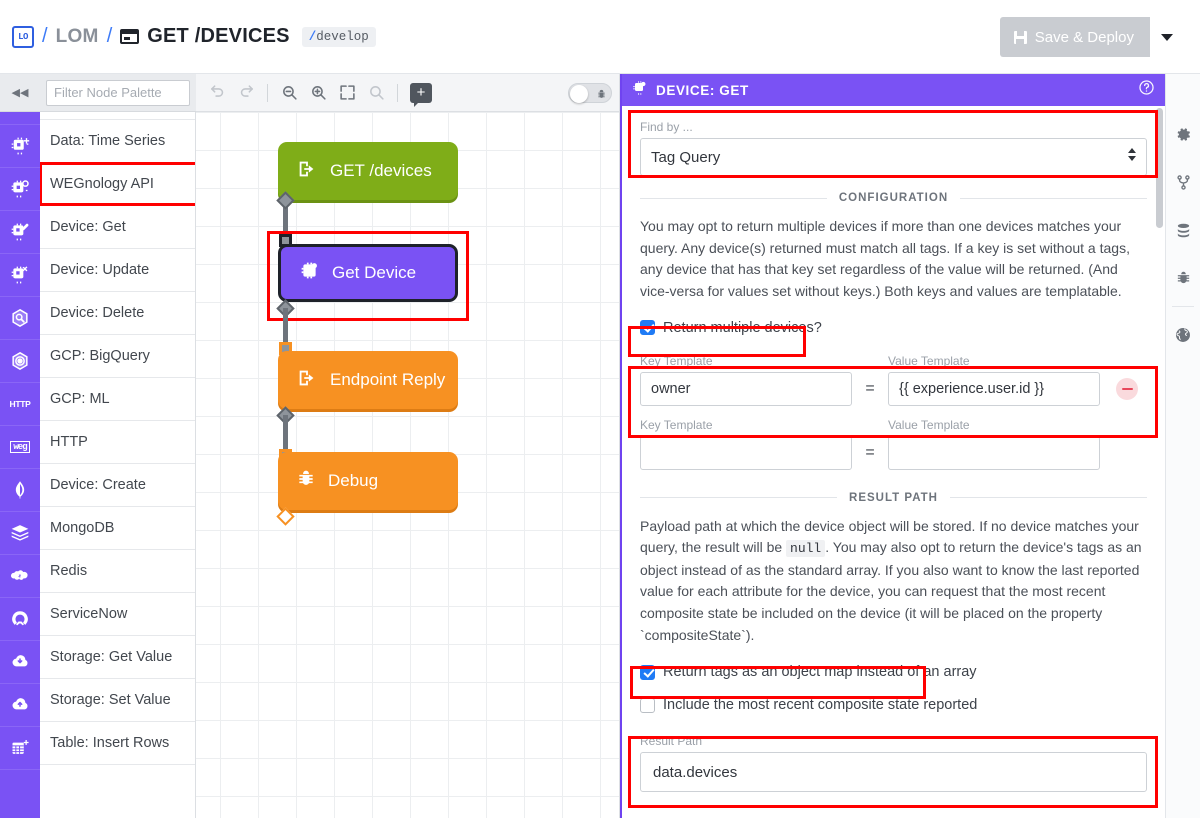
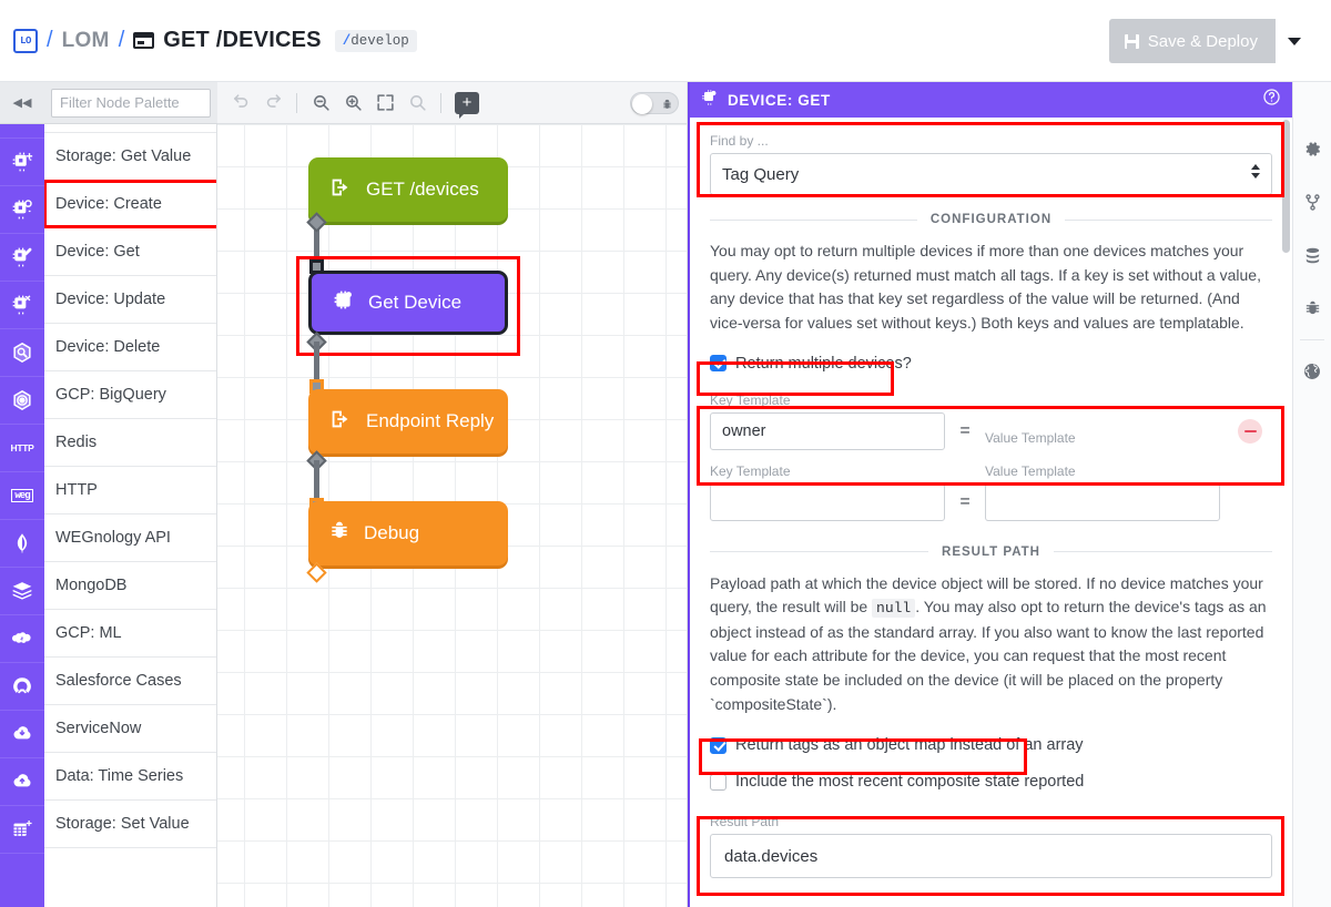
  LO
  /
  LOM
  /
  GET /DEVICES
  /develop
  Save & Deploy
  HTTP
  weg
  ◀◀
- Data: Time Series
+ Storage: Get Value
- WEGnology API
+ Device: Create
  Device: Get
  Device: Update
  Device: Delete
  GCP: BigQuery
- GCP: ML
+ Redis
  HTTP
- Device: Create
+ WEGnology API
  MongoDB
- Redis
+ GCP: ML
+ Salesforce Cases
  ServiceNow
- Storage: Get Value
+ Data: Time Series
  Storage: Set Value
- Table: Insert Rows
  Filter Node Palette
  +
  GET /devices
  Get Device
  Endpoint Reply
  Debug
  DEVICE: GET
  Find by ...
  Tag Query
  CONFIGURATION
- You may opt to return multiple devices if more than one devices matches your query. Any device(s) returned must match all tags. If a key is set without a tags, any device that has that key set regardless of the value will be returned. (And vice-versa for values set without keys.) Both keys and values are templatable.
+ You may opt to return multiple devices if more than one devices matches your query. Any device(s) returned must match all tags. If a key is set without a value, any device that has that key set regardless of the value will be returned. (And vice-versa for values set without keys.) Both keys and values are templatable.
  Return multiple devices?
  Key Template
  owner
  =
  Value Template
- {{ experience.user.id }}
  Key Template
  =
  Value Template
  RESULT PATH
  Payload path at which the device object will be stored. If no device matches your query, the result will be null . You may also opt to return the device's tags as an object instead of as the standard array. If you also want to know the last reported value for each attribute for the device, you can request that the most recent composite state be included on the device (it will be placed on the property `compositeState`).
  Return tags as an object map instead of an array
  Include the most recent composite state reported
  Result Path
  data.devices
